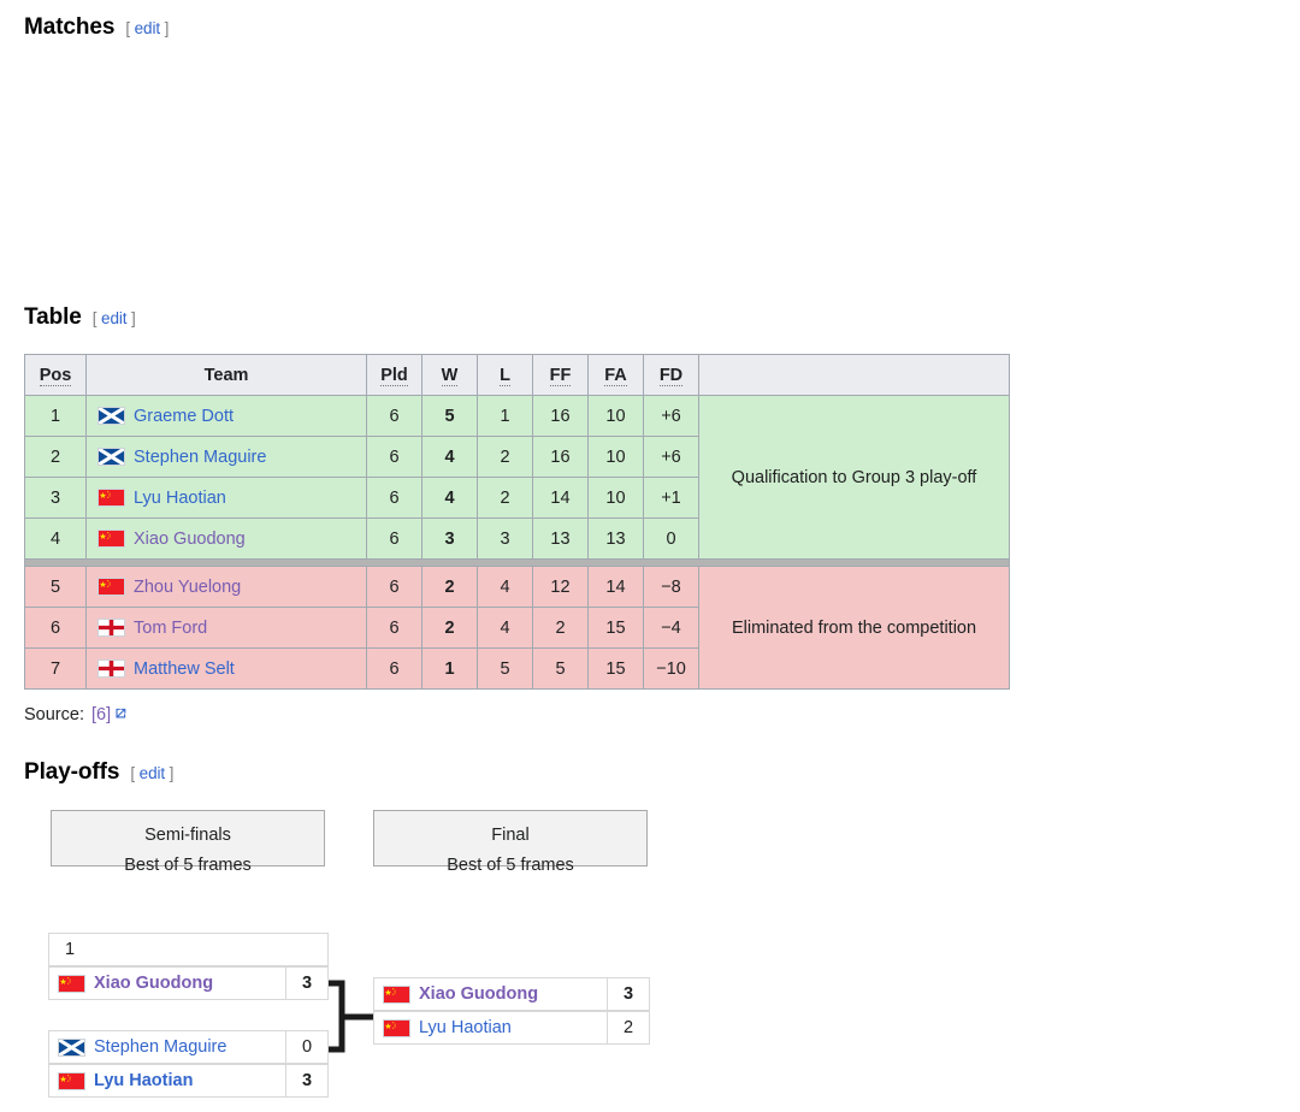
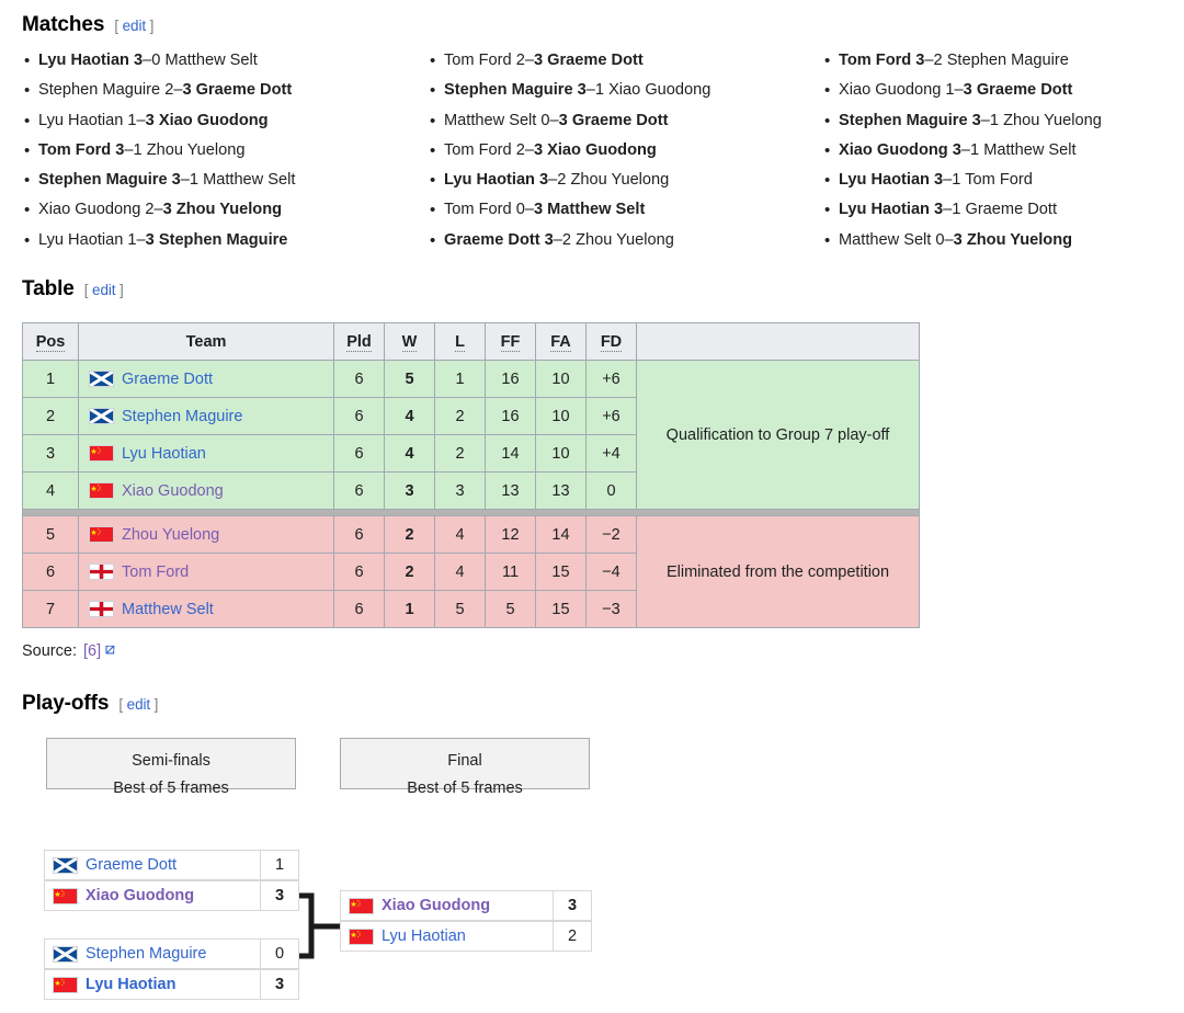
  Matches
  [ edit ]
+ Lyu Haotian 3–0 Matthew Selt
+ Stephen Maguire 2–3 Graeme Dott
+ Lyu Haotian 1–3 Xiao Guodong
+ Tom Ford 3–1 Zhou Yuelong
+ Stephen Maguire 3–1 Matthew Selt
+ Xiao Guodong 2–3 Zhou Yuelong
+ Lyu Haotian 1–3 Stephen Maguire
+ Tom Ford 2–3 Graeme Dott
+ Stephen Maguire 3–1 Xiao Guodong
+ Matthew Selt 0–3 Graeme Dott
+ Tom Ford 2–3 Xiao Guodong
+ Lyu Haotian 3–2 Zhou Yuelong
+ Tom Ford 0–3 Matthew Selt
+ Graeme Dott 3–2 Zhou Yuelong
+ Tom Ford 3–2 Stephen Maguire
+ Xiao Guodong 1–3 Graeme Dott
+ Stephen Maguire 3–1 Zhou Yuelong
+ Xiao Guodong 3–1 Matthew Selt
+ Lyu Haotian 3–1 Tom Ford
+ Lyu Haotian 3–1 Graeme Dott
+ Matthew Selt 0–3 Zhou Yuelong
  Table
  [ edit ]
  Pos	Team	Pld	W	L	FF	FA	FD
- 1	Graeme Dott	6	5	1	16	10	+6	Qualification to Group 3 play-off
+ 1	Graeme Dott	6	5	1	16	10	+6	Qualification to Group 7 play-off
  2	Stephen Maguire	6	4	2	16	10	+6
- 3	Lyu Haotian	6	4	2	14	10	+1
+ 3	Lyu Haotian	6	4	2	14	10	+4
  4	Xiao Guodong	6	3	3	13	13	0
- 5	Zhou Yuelong	6	2	4	12	14	−8	Eliminated from the competition
+ 5	Zhou Yuelong	6	2	4	12	14	−2	Eliminated from the competition
- 6	Tom Ford	6	2	4	2	15	−4
+ 6	Tom Ford	6	2	4	11	15	−4
- 7	Matthew Selt	6	1	5	5	15	−10
+ 7	Matthew Selt	6	1	5	5	15	−3
  Source:
  [6]
  Play-offs
  [ edit ]
  Semi-finals
  Best of 5 frames
  Final
  Best of 5 frames
+ Graeme Dott
  1
  Xiao Guodong
  3
  Stephen Maguire
  0
  Lyu Haotian
  3
  Xiao Guodong
  3
  Lyu Haotian
  2
